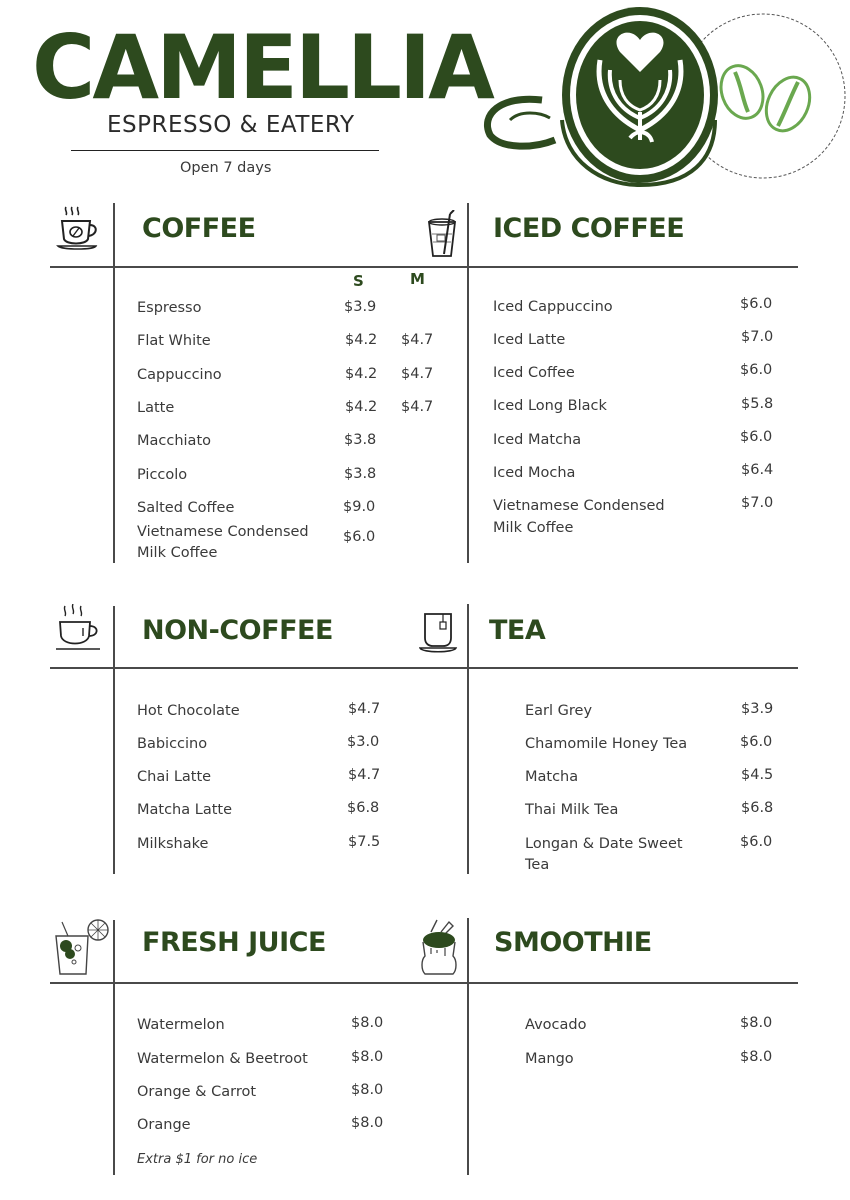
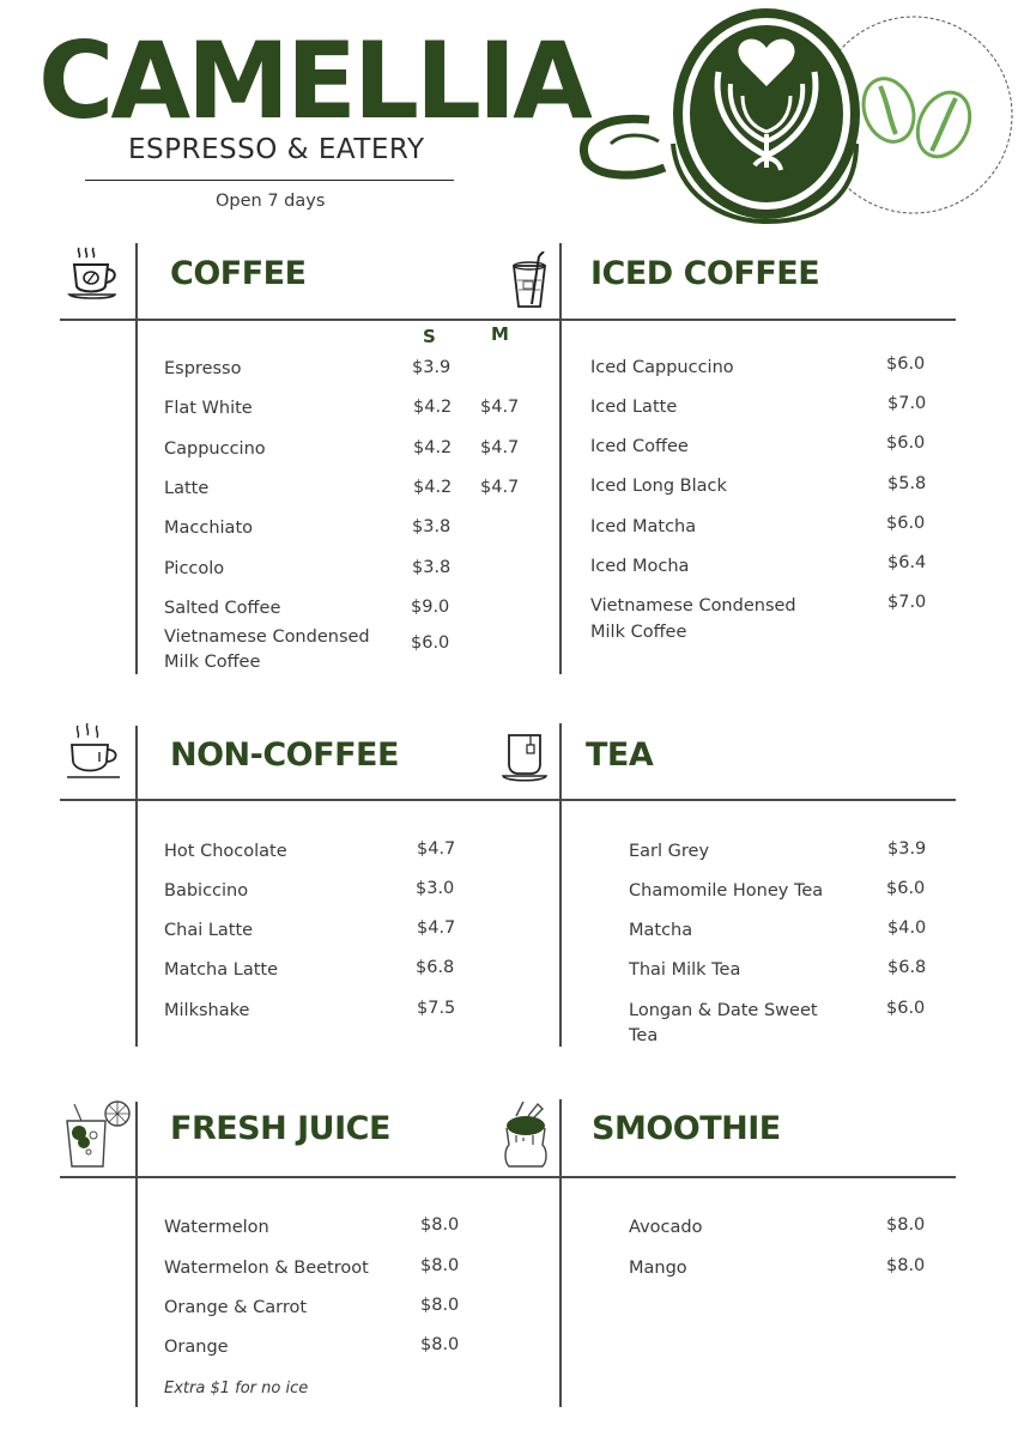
  CAMELLIA
  ESPRESSO & EATERY
  Open 7 days
  COFFEE
  S
  M
  Espresso
  $3.9
  Flat White
  $4.2
  $4.7
  Cappuccino
  $4.2
  $4.7
  Latte
  $4.2
  $4.7
  Macchiato
  $3.8
  Piccolo
  $3.8
  Salted Coffee
  $9.0
  Vietnamese Condensed
  Milk Coffee
  $6.0
  ICED COFFEE
  Iced Cappuccino
  $6.0
  Iced Latte
  $7.0
  Iced Coffee
  $6.0
  Iced Long Black
  $5.8
  Iced Matcha
  $6.0
  Iced Mocha
  $6.4
  Vietnamese Condensed
  Milk Coffee
  $7.0
  NON-COFFEE
  Hot Chocolate
  $4.7
  Babiccino
  $3.0
  Chai Latte
  $4.7
  Matcha Latte
  $6.8
  Milkshake
  $7.5
  TEA
  Earl Grey
  $3.9
  Chamomile Honey Tea
  $6.0
  Matcha
- $4.5
+ $4.0
  Thai Milk Tea
  $6.8
  Longan & Date Sweet
  Tea
  $6.0
  FRESH JUICE
  Watermelon
  $8.0
  Watermelon & Beetroot
  $8.0
  Orange & Carrot
  $8.0
  Orange
  $8.0
  Extra $1 for no ice
  SMOOTHIE
  Avocado
  $8.0
  Mango
  $8.0
